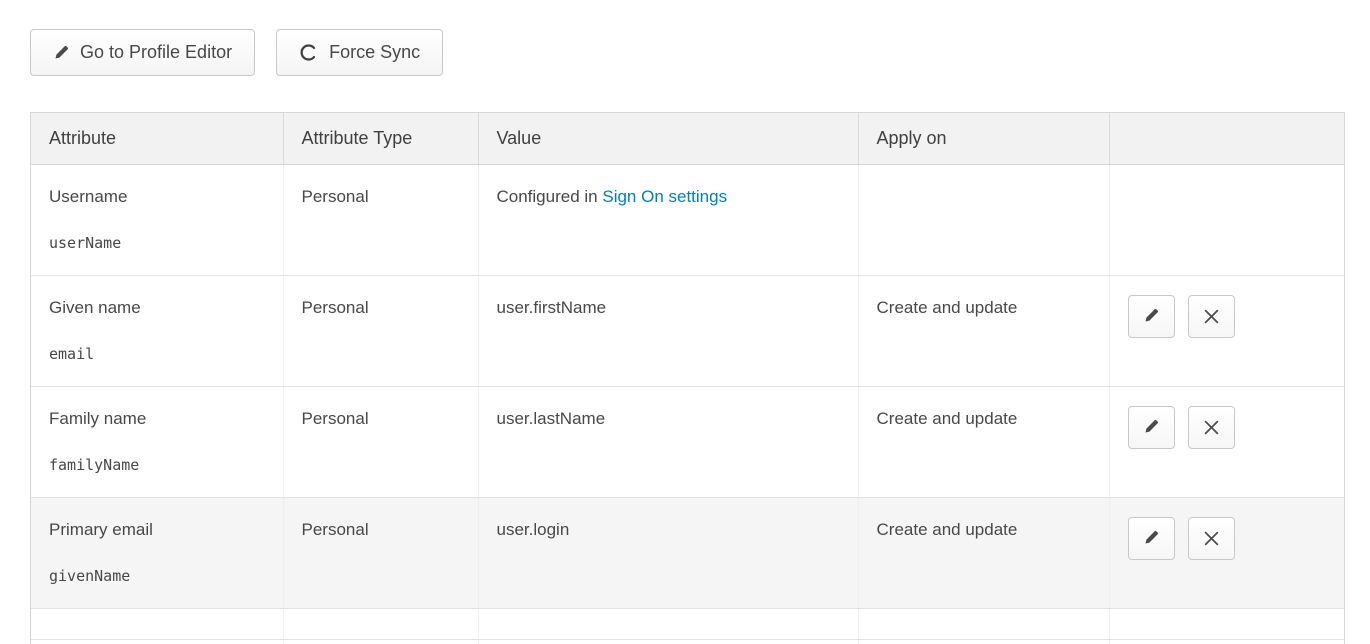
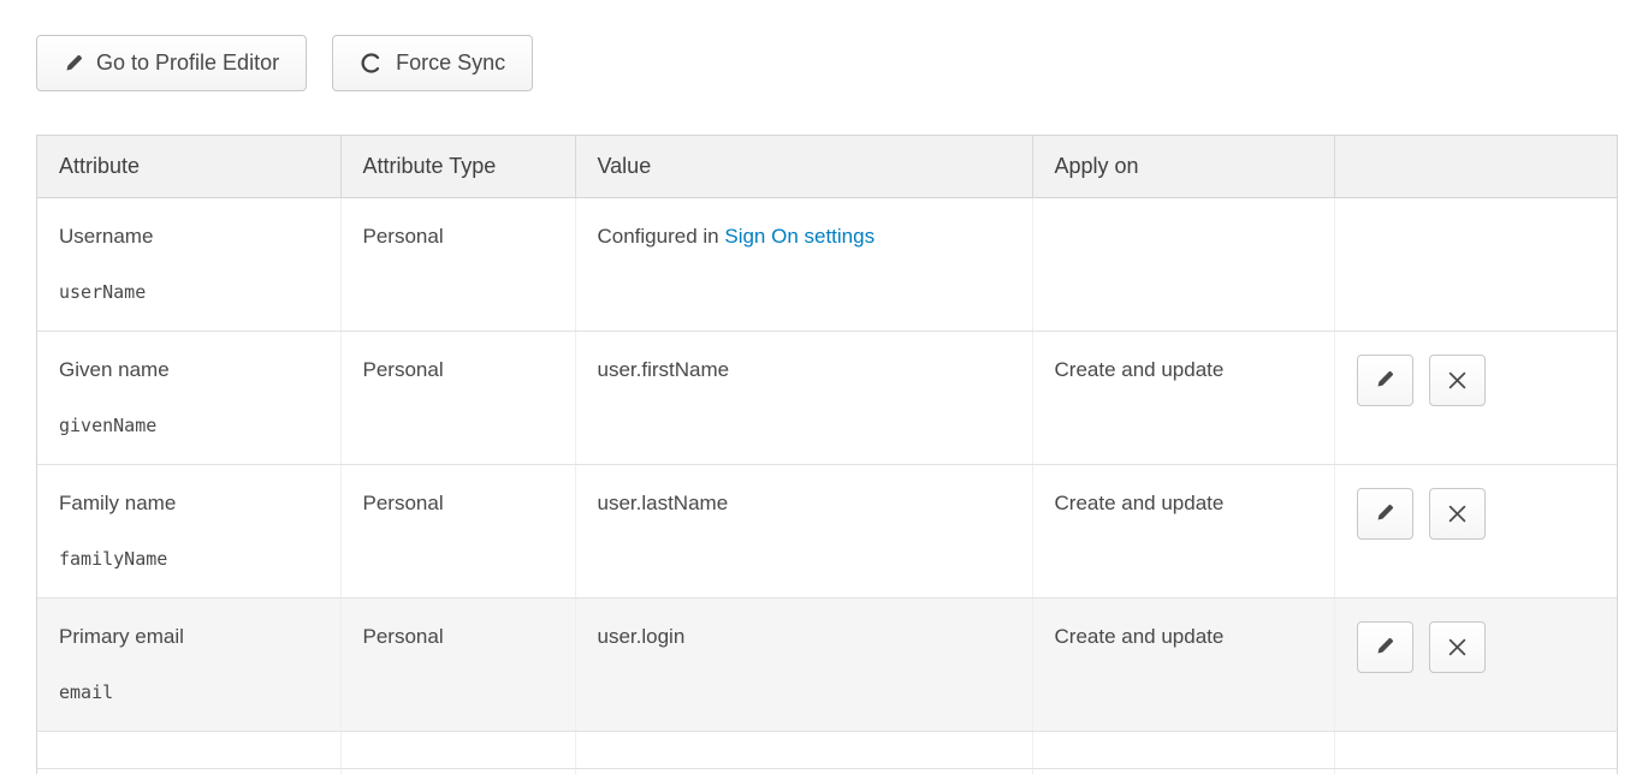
  Go to Profile Editor
  Force Sync
  Attribute	Attribute Type	Value	Apply on
  Username userName	Personal	Configured in Sign On settings
- Given name email	Personal	user.firstName	Create and update
+ Given name givenName	Personal	user.firstName	Create and update
  Family name familyName	Personal	user.lastName	Create and update
- Primary email givenName	Personal	user.login	Create and update
+ Primary email email	Personal	user.login	Create and update
